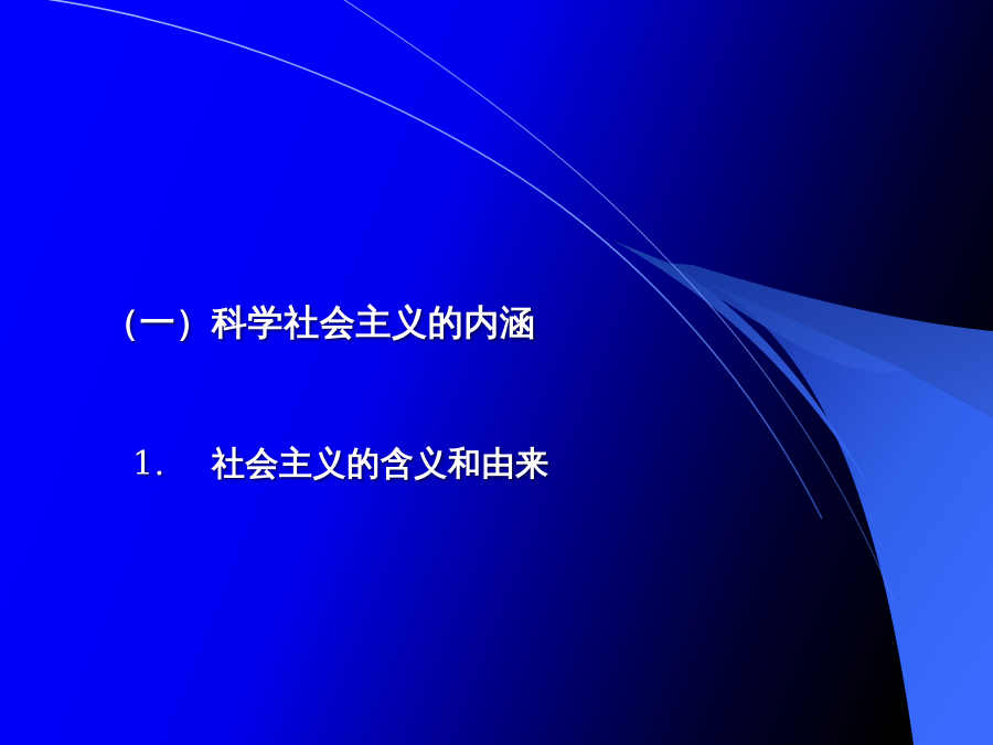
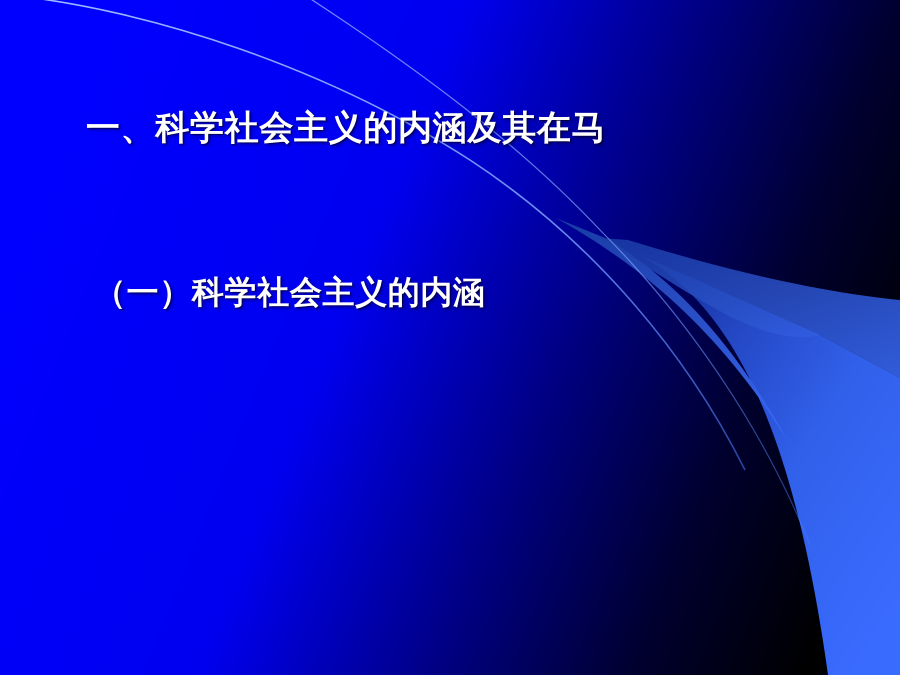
+ 一、科学社会主义的内涵及其在马
  （一）科学社会主义的内涵
- 1. 社会主义的含义和由来
